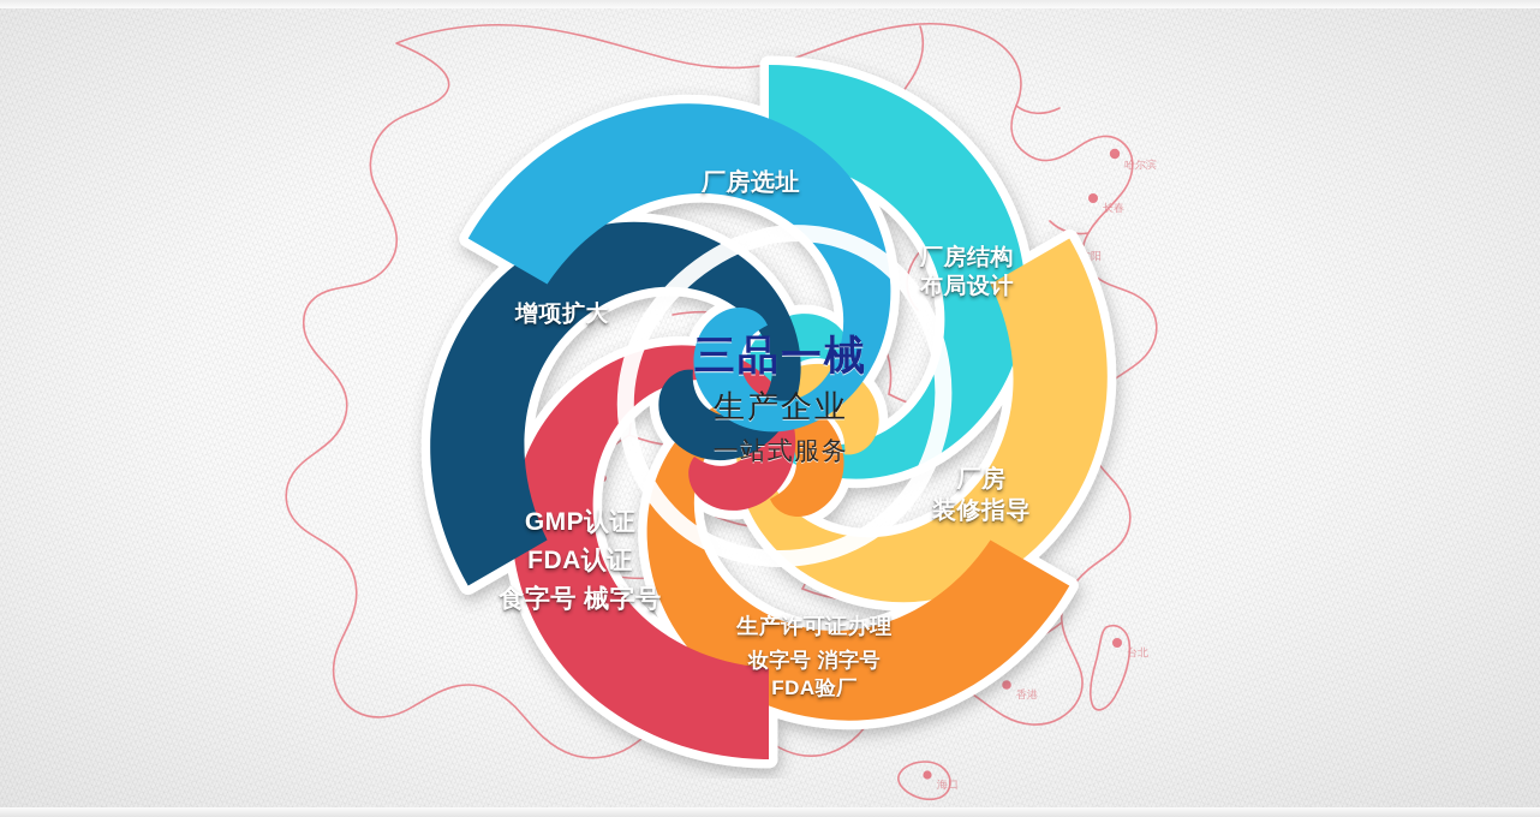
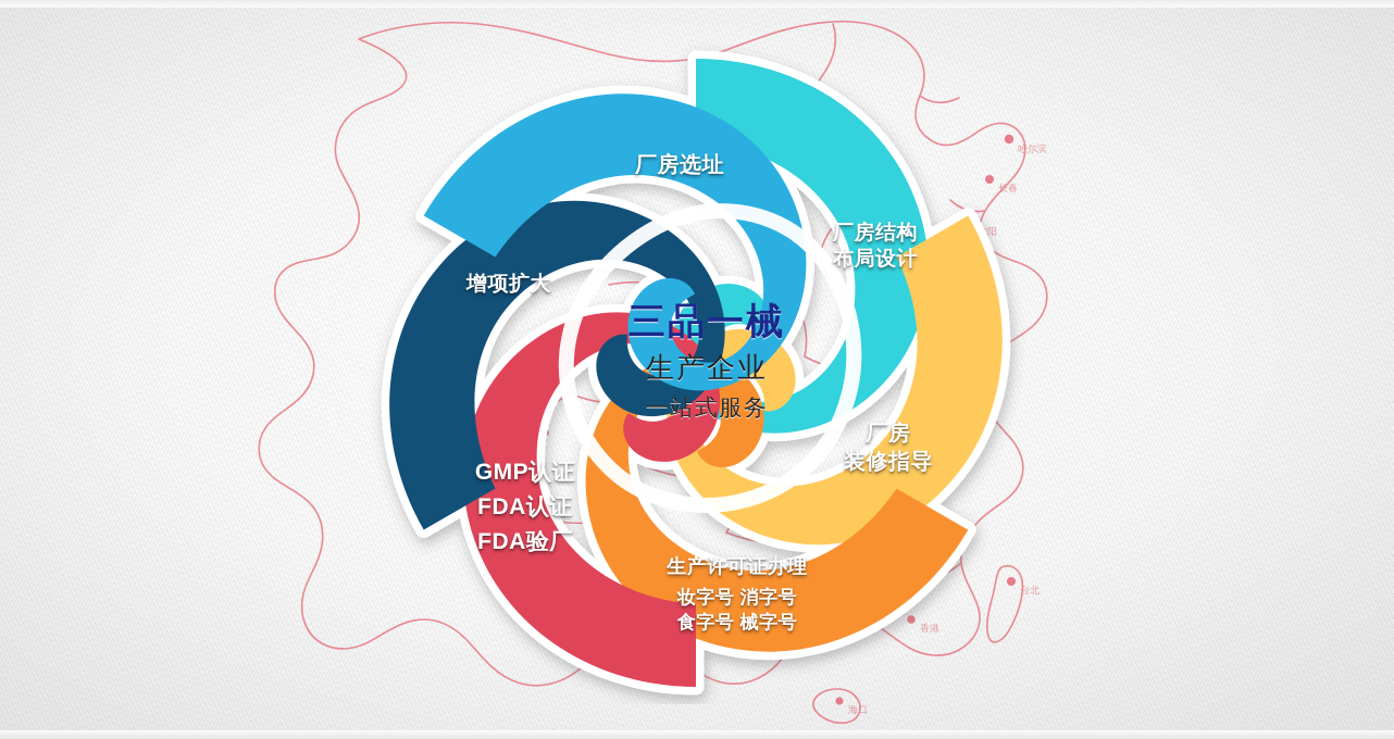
  厂房选址
  厂房结构
  布局设计
  厂房
  装修指导
  生产许可证办理
  妆字号 消字号
- FDA验厂
+ 食字号 械字号
  GMP认证
  FDA认证
- 食字号 械字号
+ FDA验厂
  增项扩大
  三品一械
  生产企业
  一站式服务
